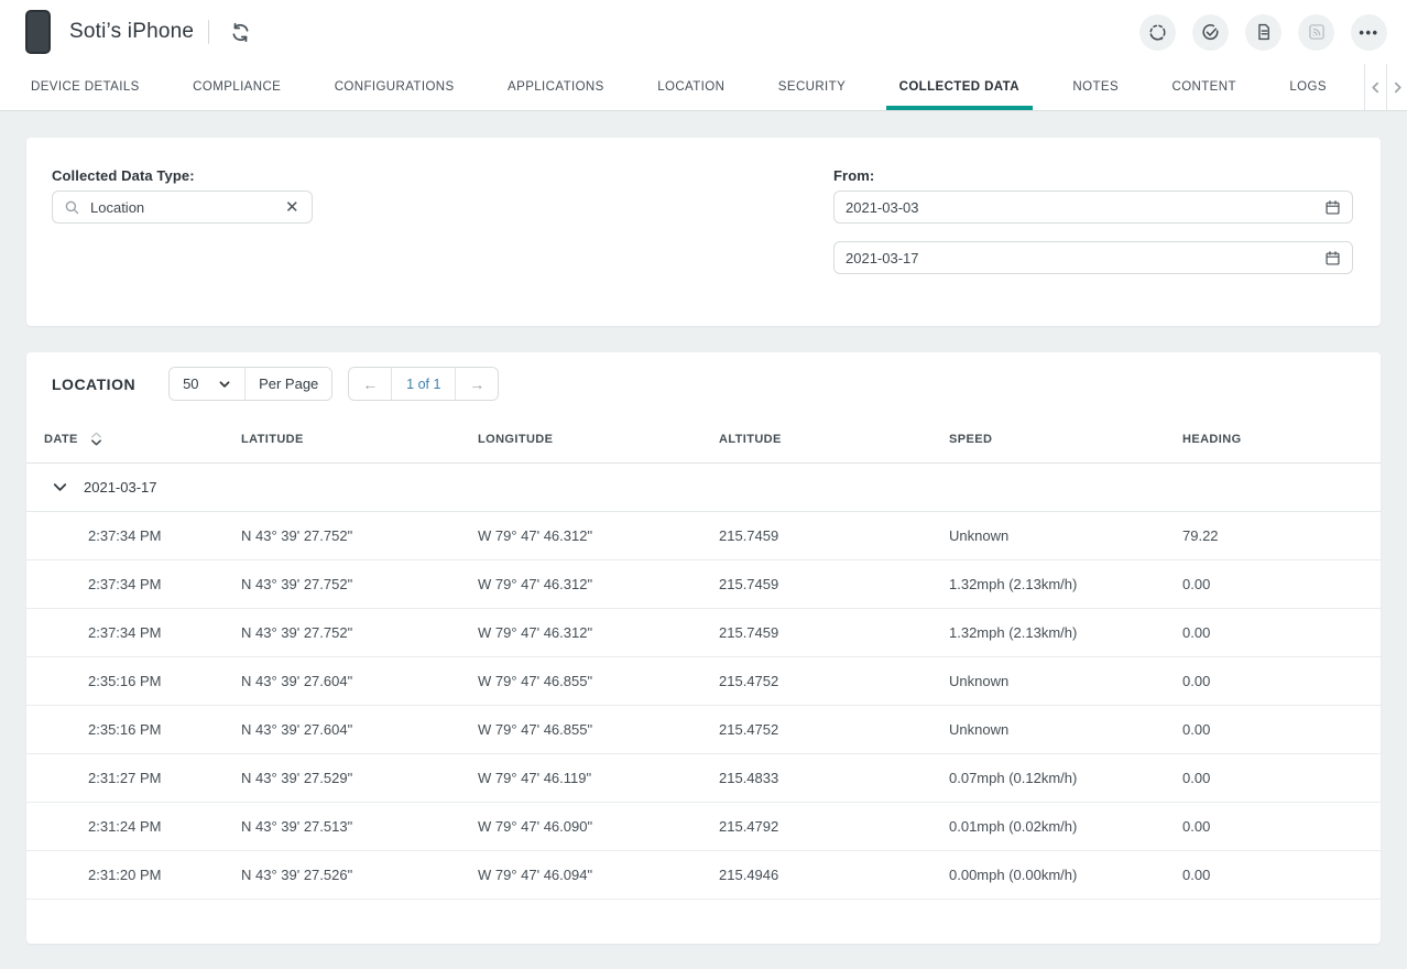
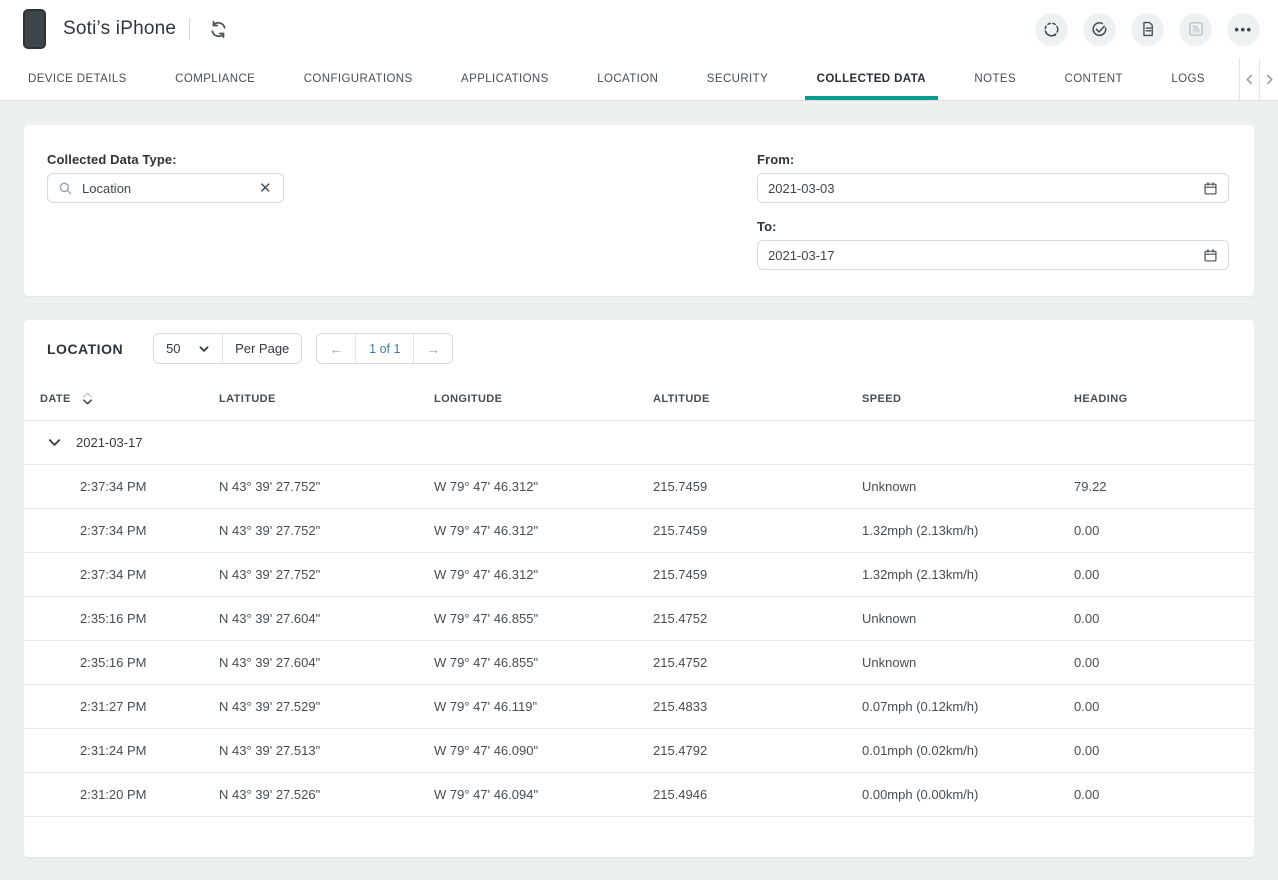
  Soti’s iPhone
  •••
  DEVICE DETAILS
  COMPLIANCE
  CONFIGURATIONS
  APPLICATIONS
  LOCATION
  SECURITY
  COLLECTED DATA
  NOTES
  CONTENT
  LOGS
  Collected Data Type:
  Location
  ✕
  From:
  2021-03-03
+ To:
  2021-03-17
  LOCATION
  50
  Per Page
  ←
  1 of 1
  →
  DATE
  LATITUDE
  LONGITUDE
  ALTITUDE
  SPEED
  HEADING
  2021-03-17
  2:37:34 PM
  N 43° 39' 27.752"
  W 79° 47' 46.312"
  215.7459
  Unknown
  79.22
  2:37:34 PM
  N 43° 39' 27.752"
  W 79° 47' 46.312"
  215.7459
  1.32mph (2.13km/h)
  0.00
  2:37:34 PM
  N 43° 39' 27.752"
  W 79° 47' 46.312"
  215.7459
  1.32mph (2.13km/h)
  0.00
  2:35:16 PM
  N 43° 39' 27.604"
  W 79° 47' 46.855"
  215.4752
  Unknown
  0.00
  2:35:16 PM
  N 43° 39' 27.604"
  W 79° 47' 46.855"
  215.4752
  Unknown
  0.00
  2:31:27 PM
  N 43° 39' 27.529"
  W 79° 47' 46.119"
  215.4833
  0.07mph (0.12km/h)
  0.00
  2:31:24 PM
  N 43° 39' 27.513"
  W 79° 47' 46.090"
  215.4792
  0.01mph (0.02km/h)
  0.00
  2:31:20 PM
  N 43° 39' 27.526"
  W 79° 47' 46.094"
  215.4946
  0.00mph (0.00km/h)
  0.00
